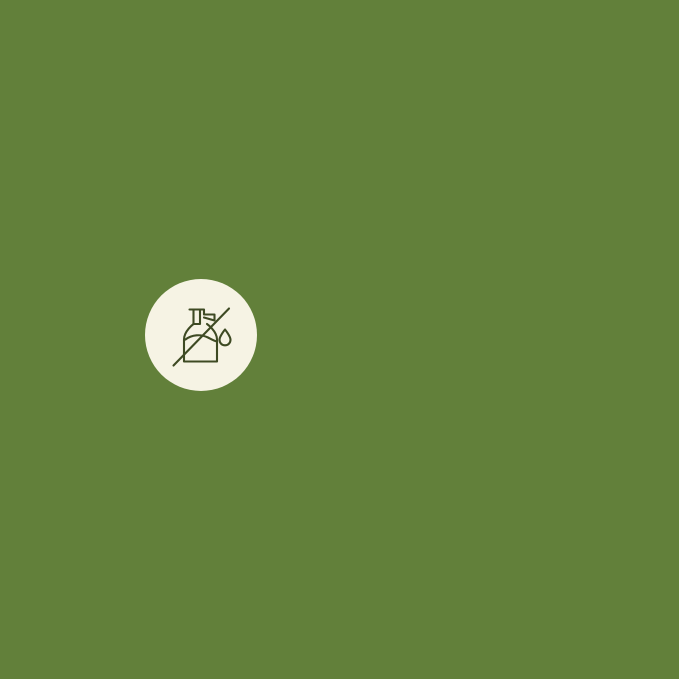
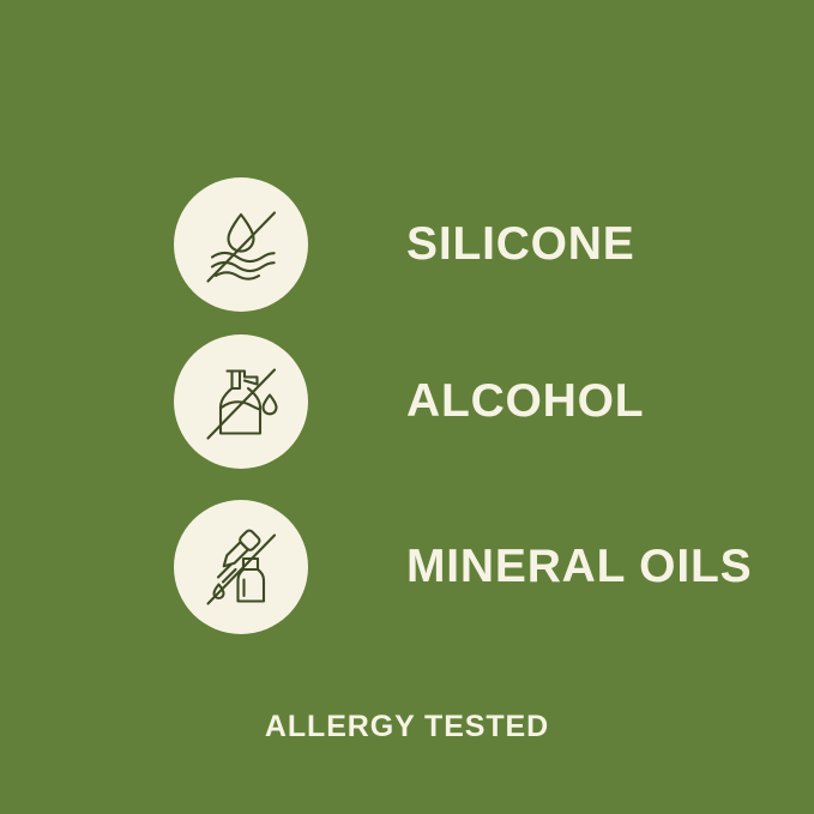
+ SILICONE
+ ALCOHOL
+ MINERAL OILS
+ ALLERGY TESTED
